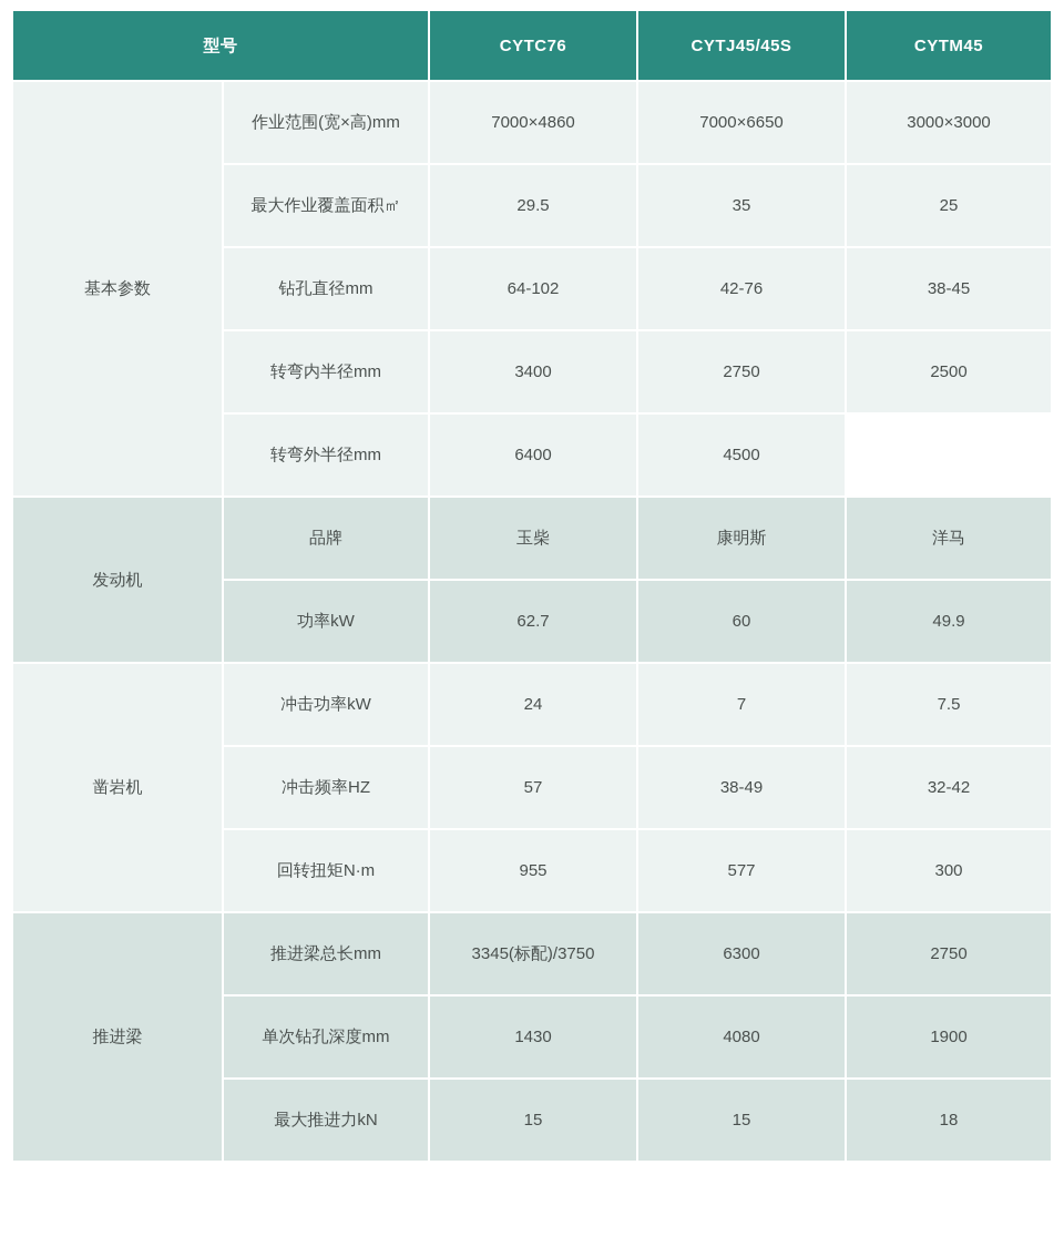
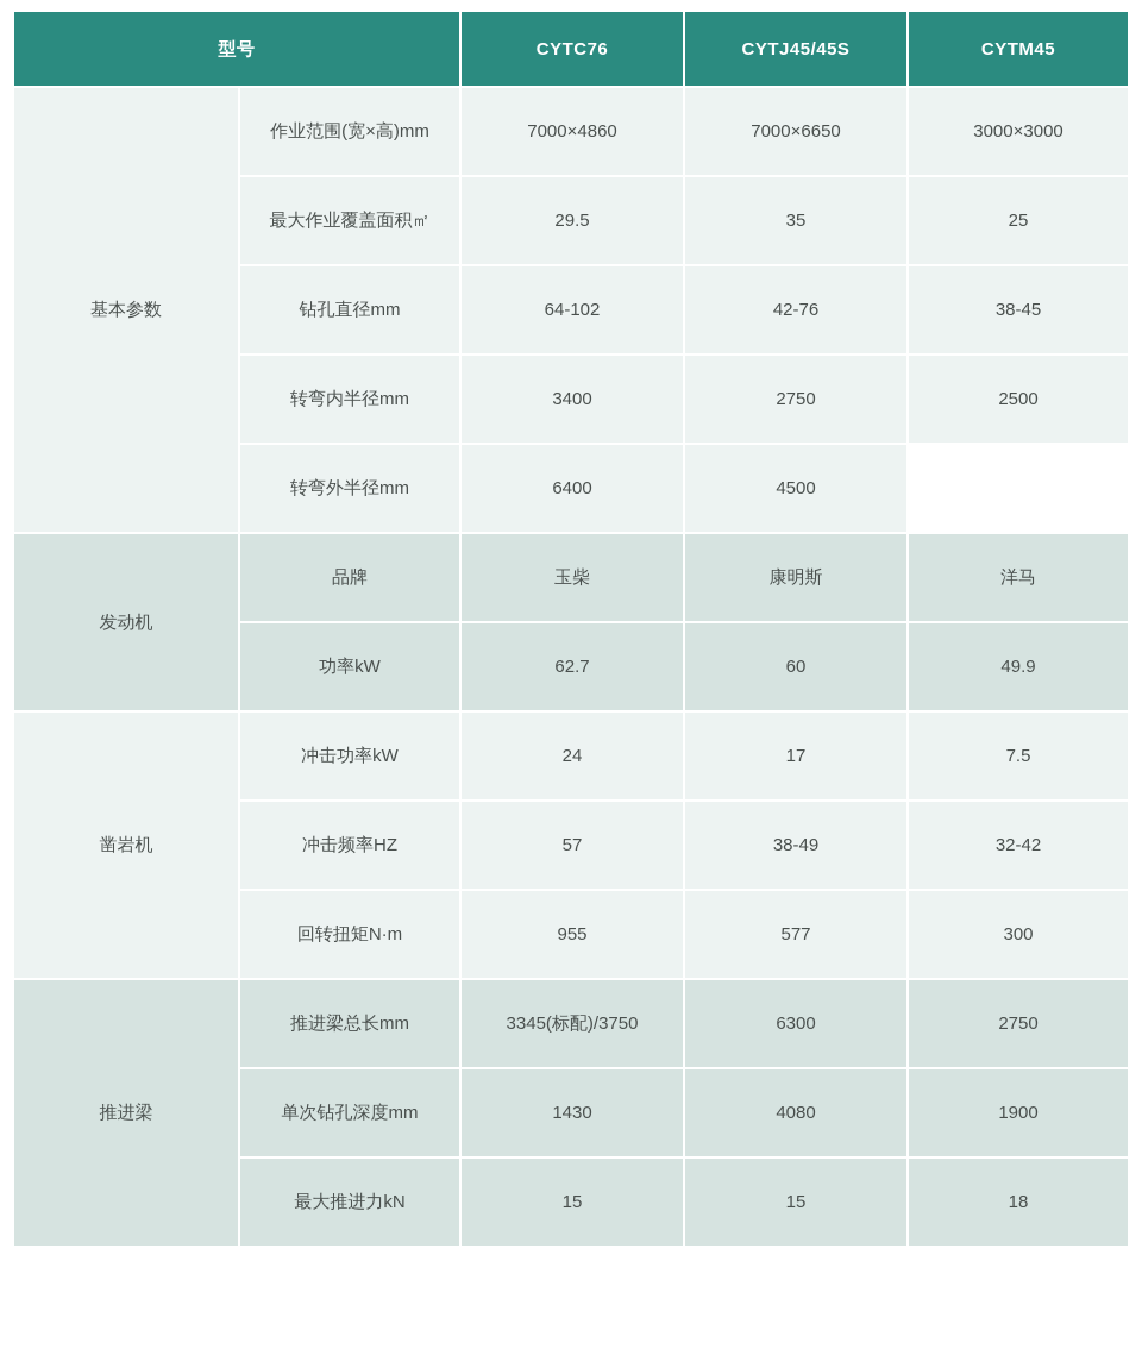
  型号
  CYTC76
  CYTJ45/45S
  CYTM45
  基本参数
  作业范围(宽×高)mm
  7000×4860
  7000×6650
  3000×3000
  最大作业覆盖面积㎡
  29.5
  35
  25
  钻孔直径mm
  64-102
  42-76
  38-45
  转弯内半径mm
  3400
  2750
  2500
  转弯外半径mm
  6400
  4500
  发动机
  品牌
  玉柴
  康明斯
  洋马
  功率kW
  62.7
  60
  49.9
  凿岩机
  冲击功率kW
  24
- 7
+ 17
  7.5
  冲击频率HZ
  57
  38-49
  32-42
  回转扭矩N·m
  955
  577
  300
  推进梁
  推进梁总长mm
  3345(标配)/3750
  6300
  2750
  单次钻孔深度mm
  1430
  4080
  1900
  最大推进力kN
  15
  15
  18
